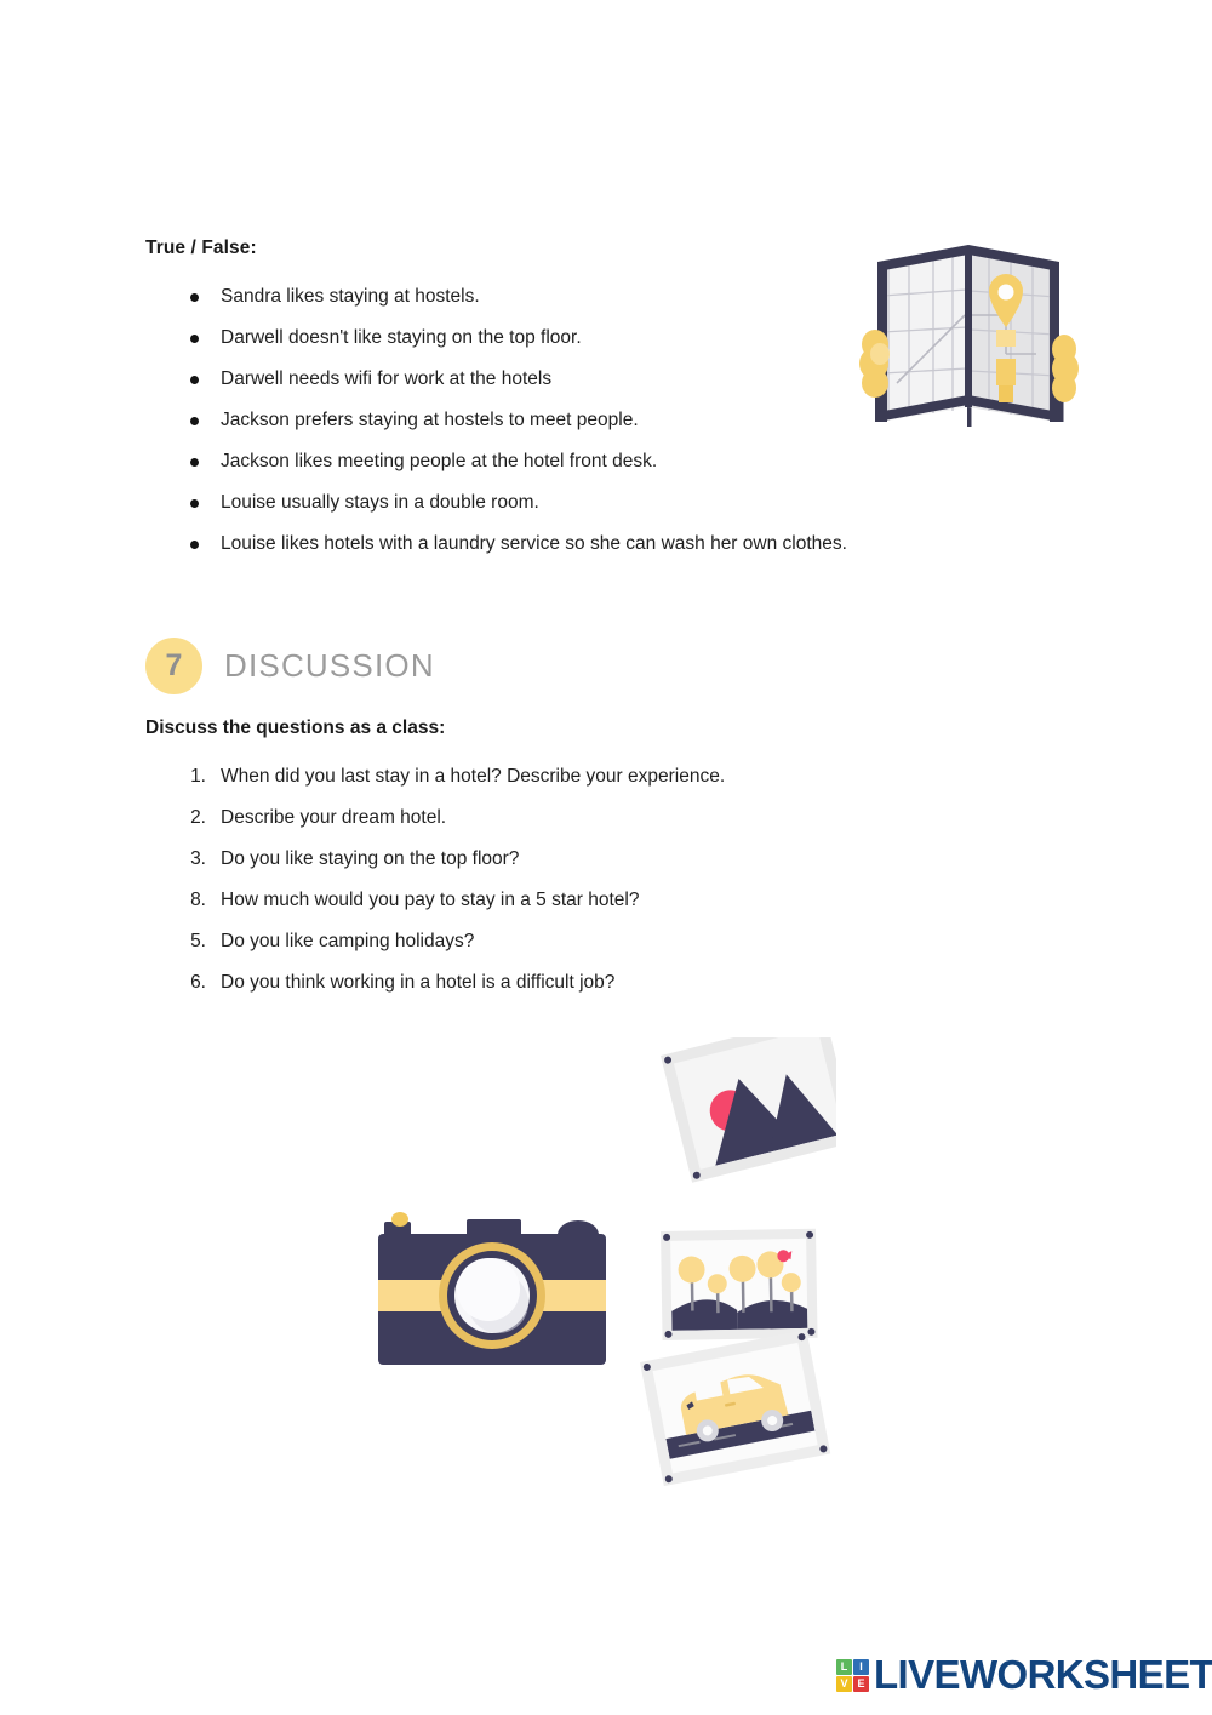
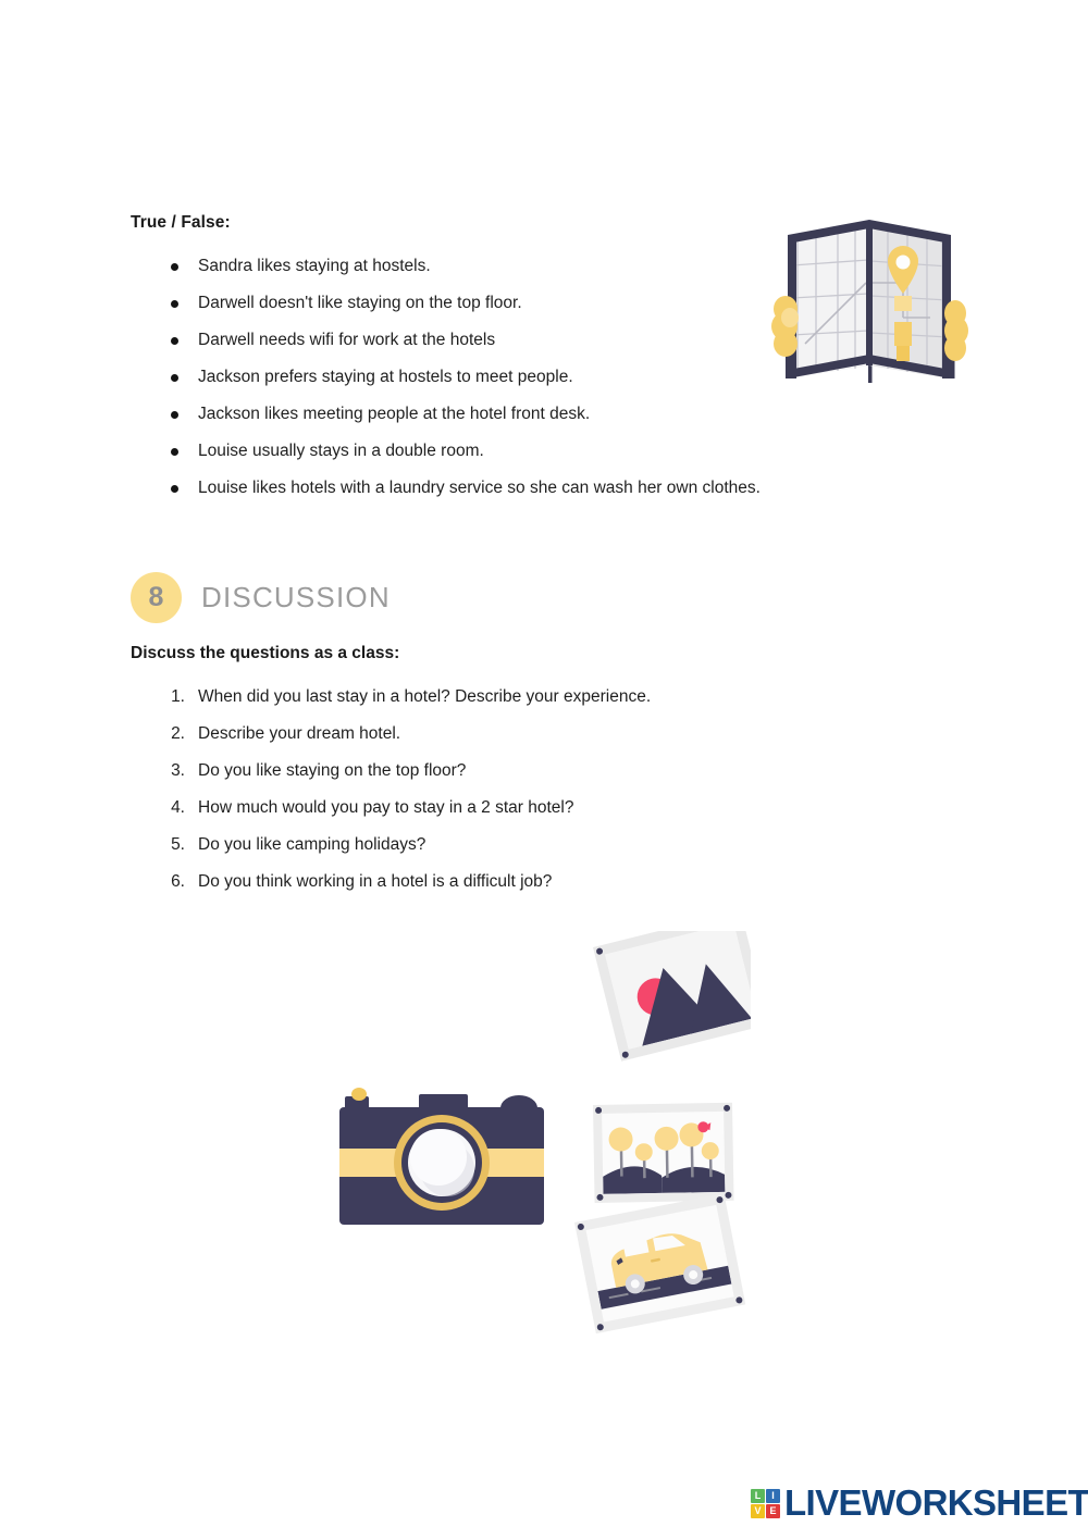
  True / False:
  Sandra likes staying at hostels.
  Darwell doesn't like staying on the top floor.
  Darwell needs wifi for work at the hotels
  Jackson prefers staying at hostels to meet people.
  Jackson likes meeting people at the hotel front desk.
  Louise usually stays in a double room.
  Louise likes hotels with a laundry service so she can wash her own clothes.
- 7
+ 8
  DISCUSSION
  Discuss the questions as a class:
  1.
  When did you last stay in a hotel? Describe your experience.
  2.
  Describe your dream hotel.
  3.
  Do you like staying on the top floor?
- 8.
+ 4.
- How much would you pay to stay in a 5 star hotel?
+ How much would you pay to stay in a 2 star hotel?
  5.
  Do you like camping holidays?
  6.
  Do you think working in a hotel is a difficult job?
  L
  I
  V
  E
  LIVEWORKSHEET
